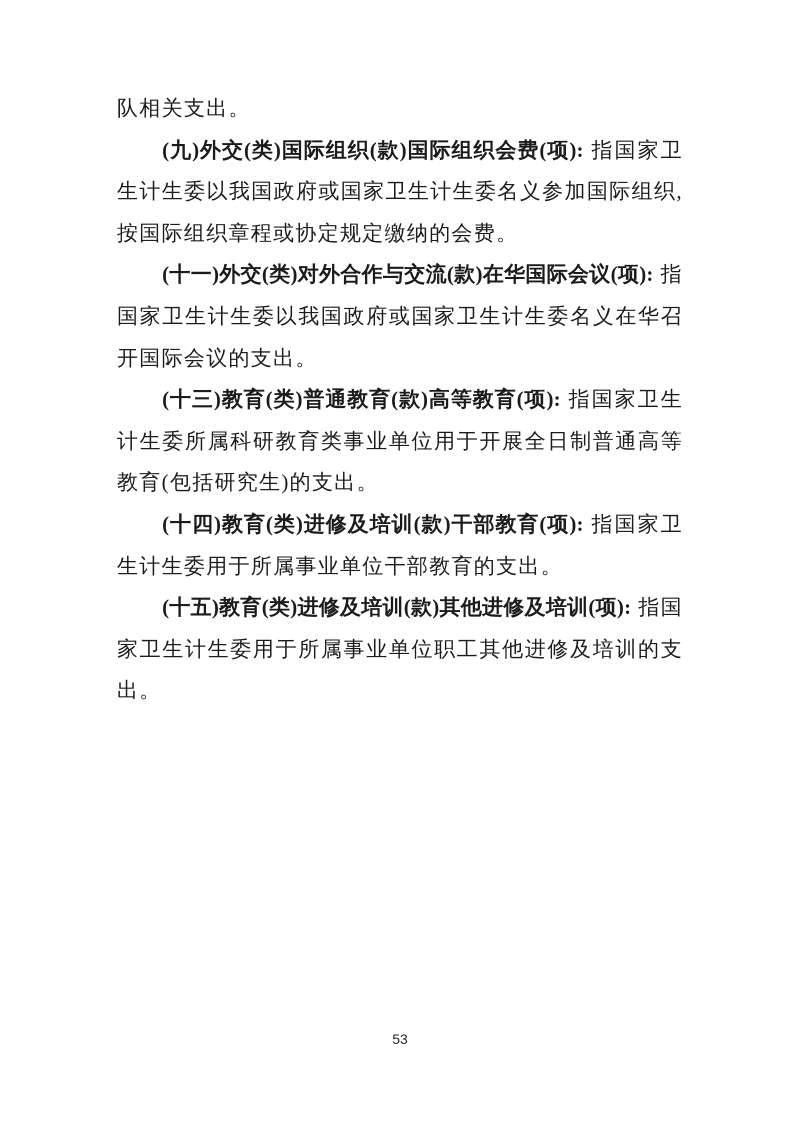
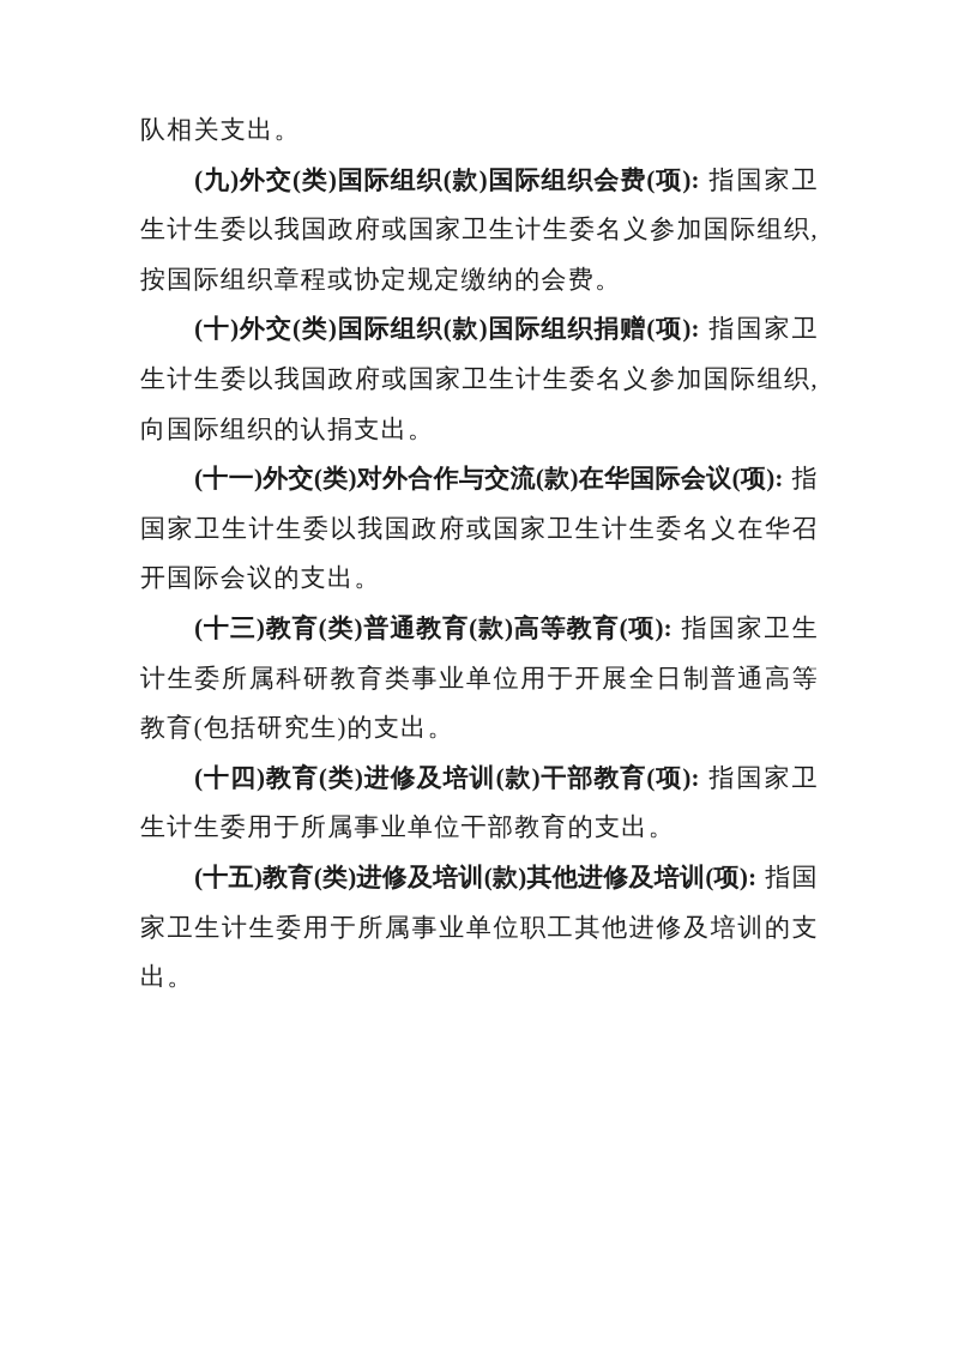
  队相关支出。
  (九)外交(类)国际组织(款)国际组织会费(项): 指国家卫生计生委以我国政府或国家卫生计生委名义参加国际组织,按国际组织章程或协定规定缴纳的会费。
+ (十)外交(类)国际组织(款)国际组织捐赠(项): 指国家卫生计生委以我国政府或国家卫生计生委名义参加国际组织,向国际组织的认捐支出。
  (十一)外交(类)对外合作与交流(款)在华国际会议(项): 指国家卫生计生委以我国政府或国家卫生计生委名义在华召开国际会议的支出。
  (十三)教育(类)普通教育(款)高等教育(项): 指国家卫生计生委所属科研教育类事业单位用于开展全日制普通高等教育(包括研究生)的支出。
  (十四)教育(类)进修及培训(款)干部教育(项): 指国家卫生计生委用于所属事业单位干部教育的支出。
  (十五)教育(类)进修及培训(款)其他进修及培训(项): 指国家卫生计生委用于所属事业单位职工其他进修及培训的支出。
- 53
